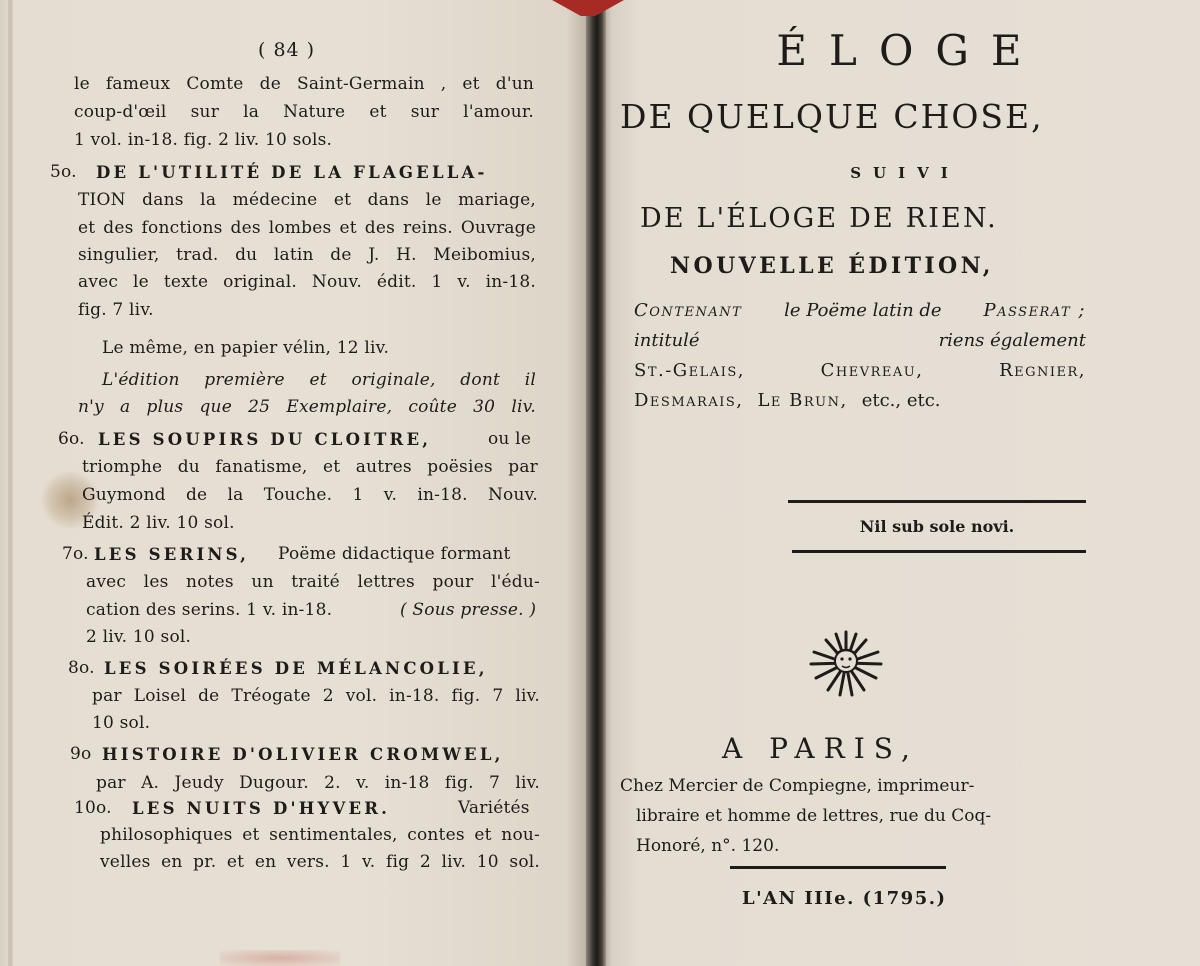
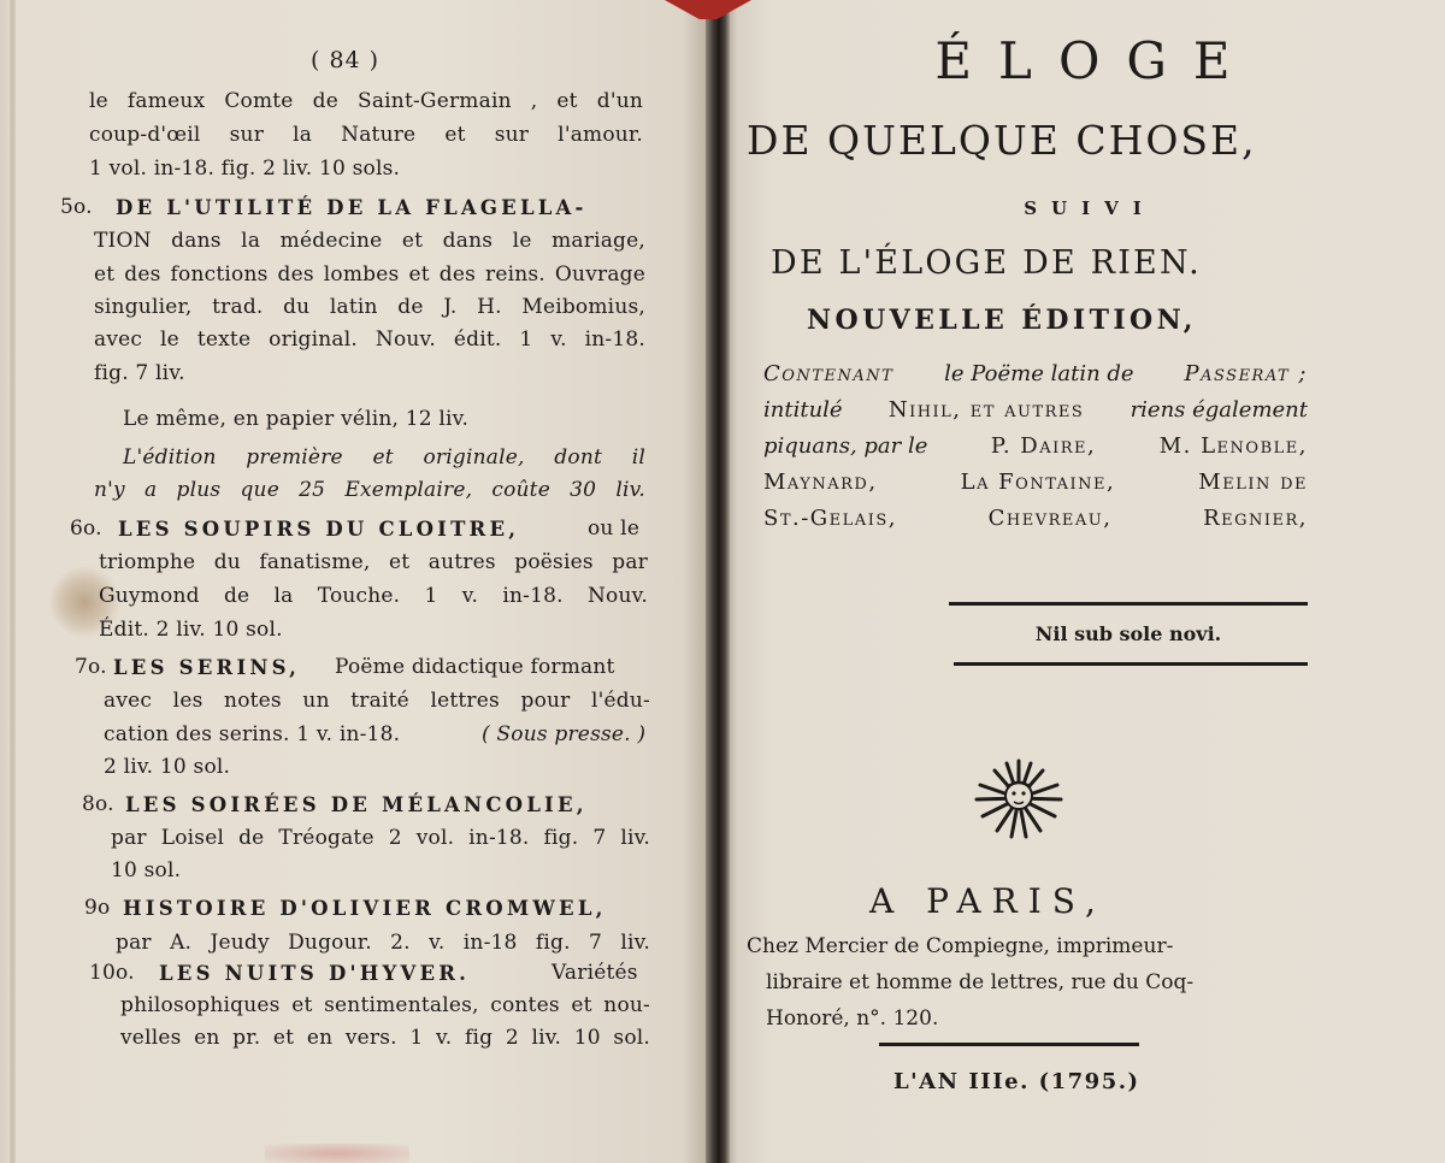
  ( 84 )
  le fameux Comte de Saint-Germain , et d'un
  coup-d'œil sur la Nature et sur l'amour.
  1 vol. in-18. fig. 2 liv. 10 sols.
  5o.
  DE L'UTILITÉ DE LA FLAGELLA-
  TION dans la médecine et dans le mariage,
  et des fonctions des lombes et des reins. Ouvrage
  singulier, trad. du latin de J. H. Meibomius,
  avec le texte original. Nouv. édit. 1 v. in-18.
  fig. 7 liv.
  Le même, en papier vélin, 12 liv.
  L'édition première et originale, dont il
  n'y a plus que 25 Exemplaire, coûte 30 liv.
  6o.
  LES SOUPIRS DU CLOITRE,
  ou le
  triomphe du fanatisme, et autres poësies par
  Guymond de la Touche. 1 v. in-18. Nouv.
  Édit. 2 liv. 10 sol.
  7o.
  LES SERINS,
  Poëme didactique formant
  avec les notes un traité lettres pour l'édu-
  cation des serins. 1 v. in-18.
  ( Sous presse. )
  2 liv. 10 sol.
  8o.
  LES SOIRÉES DE MÉLANCOLIE,
  par Loisel de Tréogate 2 vol. in-18. fig. 7 liv.
  10 sol.
  9o
  HISTOIRE D'OLIVIER CROMWEL,
  par A. Jeudy Dugour. 2. v. in-18 fig. 7 liv.
  10o.
  LES NUITS D'HYVER.
  Variétés
  philosophiques et sentimentales, contes et nou-
  velles en pr. et en vers. 1 v. fig 2 liv. 10 sol.
  ÉLOGE
  DE QUELQUE CHOSE,
  SUIVI
  DE L'ÉLOGE DE RIEN.
  NOUVELLE ÉDITION,
  Contenant
  le Poëme latin de
  Passerat ;
  intitulé
+ Nihil, et autres
  riens également
+ piquans, par le
+ P. Daire,
+ M. Lenoble,
+ Maynard,
+ La Fontaine,
+ Melin de
  St.-Gelais,
  Chevreau,
  Regnier,
- Desmarais,
- Le Brun,
- etc., etc.
  Nil sub sole novi.
  A PARIS,
  Chez Mercier de Compiegne, imprimeur-
  libraire et homme de lettres, rue du Coq-
  Honoré, n°. 120.
  L'AN IIIe. (1795.)
